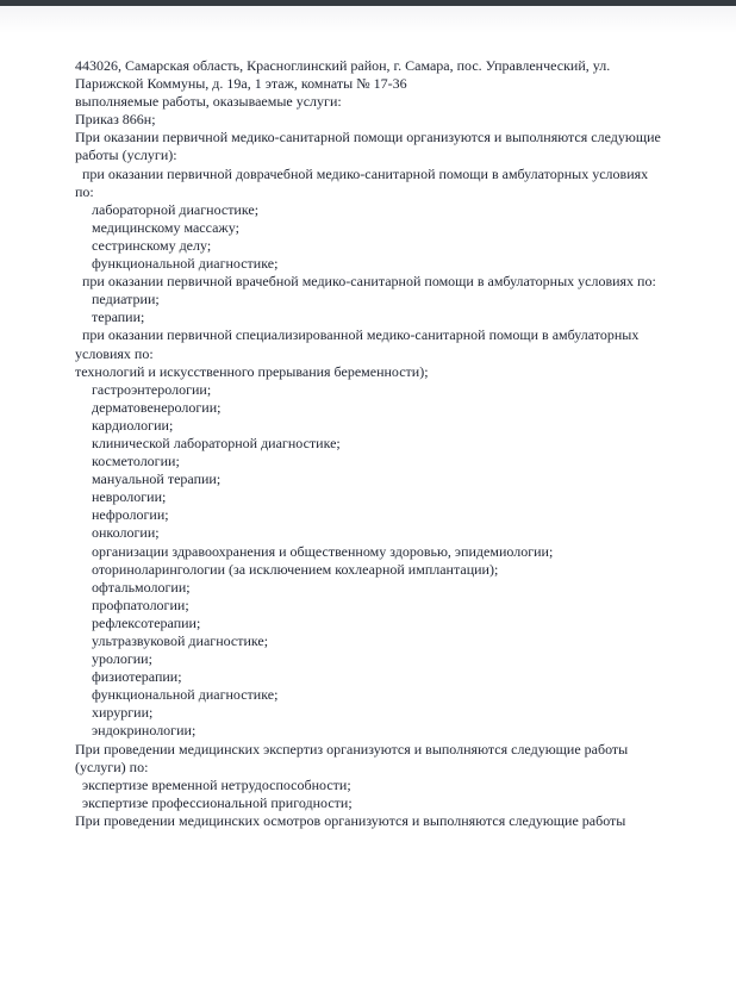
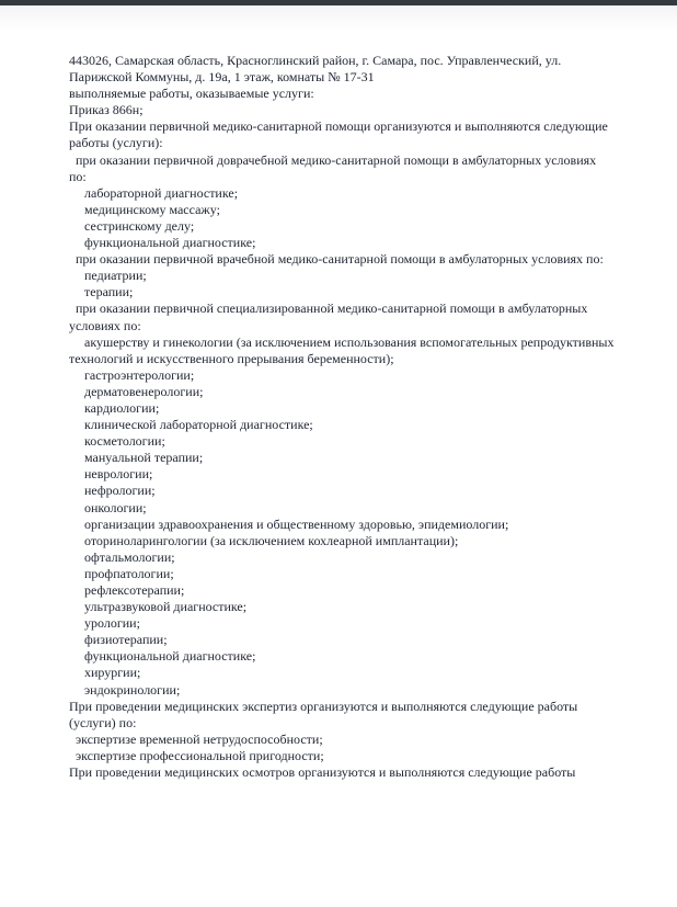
  443026, Самарская область, Красноглинский район, г. Самара, пос. Управленческий, ул.
- Парижской Коммуны, д. 19а, 1 этаж, комнаты № 17-36
+ Парижской Коммуны, д. 19а, 1 этаж, комнаты № 17-31
  выполняемые работы, оказываемые услуги:
  Приказ 866н;
  При оказании первичной медико-санитарной помощи организуются и выполняются следующие
  работы (услуги):
  при оказании первичной доврачебной медико-санитарной помощи в амбулаторных условиях
  по:
  лабораторной диагностике;
  медицинскому массажу;
  сестринскому делу;
  функциональной диагностике;
  при оказании первичной врачебной медико-санитарной помощи в амбулаторных условиях по:
  педиатрии;
  терапии;
  при оказании первичной специализированной медико-санитарной помощи в амбулаторных
  условиях по:
+ акушерству и гинекологии (за исключением использования вспомогательных репродуктивных
  технологий и искусственного прерывания беременности);
  гастроэнтерологии;
  дерматовенерологии;
  кардиологии;
  клинической лабораторной диагностике;
  косметологии;
  мануальной терапии;
  неврологии;
  нефрологии;
  онкологии;
  организации здравоохранения и общественному здоровью, эпидемиологии;
  оториноларингологии (за исключением кохлеарной имплантации);
  офтальмологии;
  профпатологии;
  рефлексотерапии;
  ультразвуковой диагностике;
  урологии;
  физиотерапии;
  функциональной диагностике;
  хирургии;
  эндокринологии;
  При проведении медицинских экспертиз организуются и выполняются следующие работы
  (услуги) по:
  экспертизе временной нетрудоспособности;
  экспертизе профессиональной пригодности;
  При проведении медицинских осмотров организуются и выполняются следующие работы
